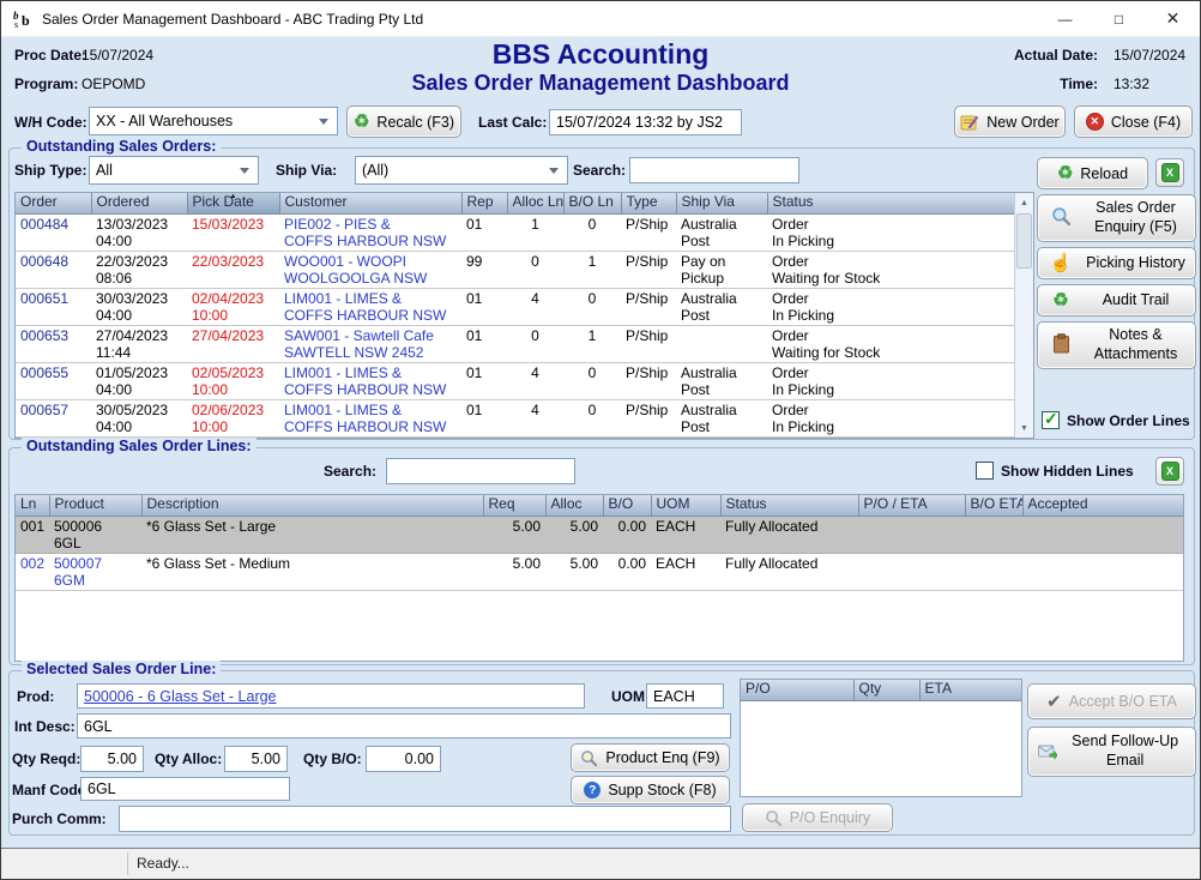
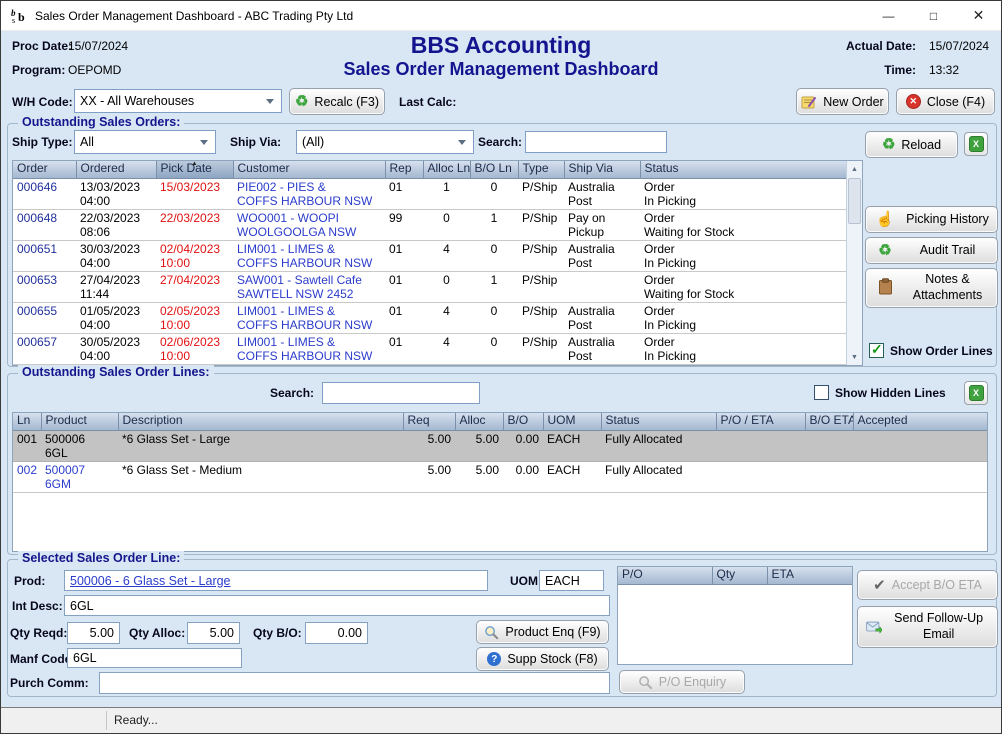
  b
  s
  b
  Sales Order Management Dashboard - ABC Trading Pty Ltd
  —
  □
  ✕
  Proc Date:
  15/07/2024
  Program:
  OEPOMD
  BBS Accounting
  Sales Order Management Dashboard
  Actual Date:
  15/07/2024
  Time:
  13:32
  W/H Code:
  XX - All Warehouses
  ♻
  Recalc (F3)
  Last Calc:
- 15/07/2024 13:32 by JS2
  New Order
  ✕
  Close (F4)
  Outstanding Sales Orders:
  Ship Type:
  All
  Ship Via:
  (All)
  Search:
  ♻
  Reload
  X
  Order	Ordered	Pick Date	Customer	Rep	Alloc Ln	B/O Ln	Type	Ship Via	Status
- 000484	13/03/2023 04:00	15/03/2023	PIE002 - PIES & COFFS HARBOUR NSW	01	1	0	P/Ship	Australia Post	Order In Picking
+ 000646	13/03/2023 04:00	15/03/2023	PIE002 - PIES & COFFS HARBOUR NSW	01	1	0	P/Ship	Australia Post	Order In Picking
  000648	22/03/2023 08:06	22/03/2023	WOO001 - WOOPI WOOLGOOLGA NSW	99	0	1	P/Ship	Pay on Pickup	Order Waiting for Stock
  000651	30/03/2023 04:00	02/04/2023 10:00	LIM001 - LIMES & COFFS HARBOUR NSW	01	4	0	P/Ship	Australia Post	Order In Picking
  000653	27/04/2023 11:44	27/04/2023	SAW001 - Sawtell Cafe SAWTELL NSW 2452	01	0	1	P/Ship		Order Waiting for Stock
  000655	01/05/2023 04:00	02/05/2023 10:00	LIM001 - LIMES & COFFS HARBOUR NSW	01	4	0	P/Ship	Australia Post	Order In Picking
  000657	30/05/2023 04:00	02/06/2023 10:00	LIM001 - LIMES & COFFS HARBOUR NSW	01	4	0	P/Ship	Australia Post	Order In Picking
- Sales Order Enquiry (F5)
  ☝
  Picking History
  ♻
  Audit Trail
  Notes & Attachments
  Show Order Lines
  Outstanding Sales Order Lines:
  Search:
  Show Hidden Lines
  X
  Ln	Product	Description	Req	Alloc	B/O	UOM	Status	P/O / ETA	B/O ETA	Accepted
  001	500006 6GL	*6 Glass Set - Large	5.00	5.00	0.00	EACH	Fully Allocated
  002	500007 6GM	*6 Glass Set - Medium	5.00	5.00	0.00	EACH	Fully Allocated
  Selected Sales Order Line:
  Prod:
  500006 - 6 Glass Set - Large
  UOM
  EACH
  Int Desc:
  6GL
  Qty Reqd:
  5.00
  Qty Alloc:
  5.00
  Qty B/O:
  0.00
  Product Enq (F9)
  Manf Cod
  6GL
  ?
  Supp Stock (F8)
  Purch Comm:
  P/O	Qty	ETA
  P/O Enquiry
  ✔
  Accept B/O ETA
  Send Follow-Up Email
  Ready...
